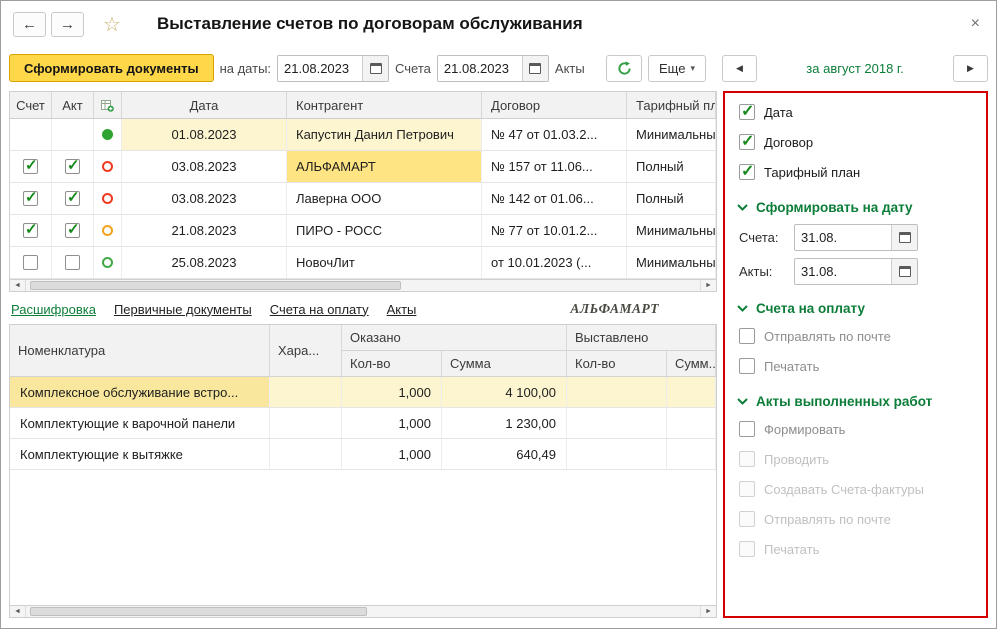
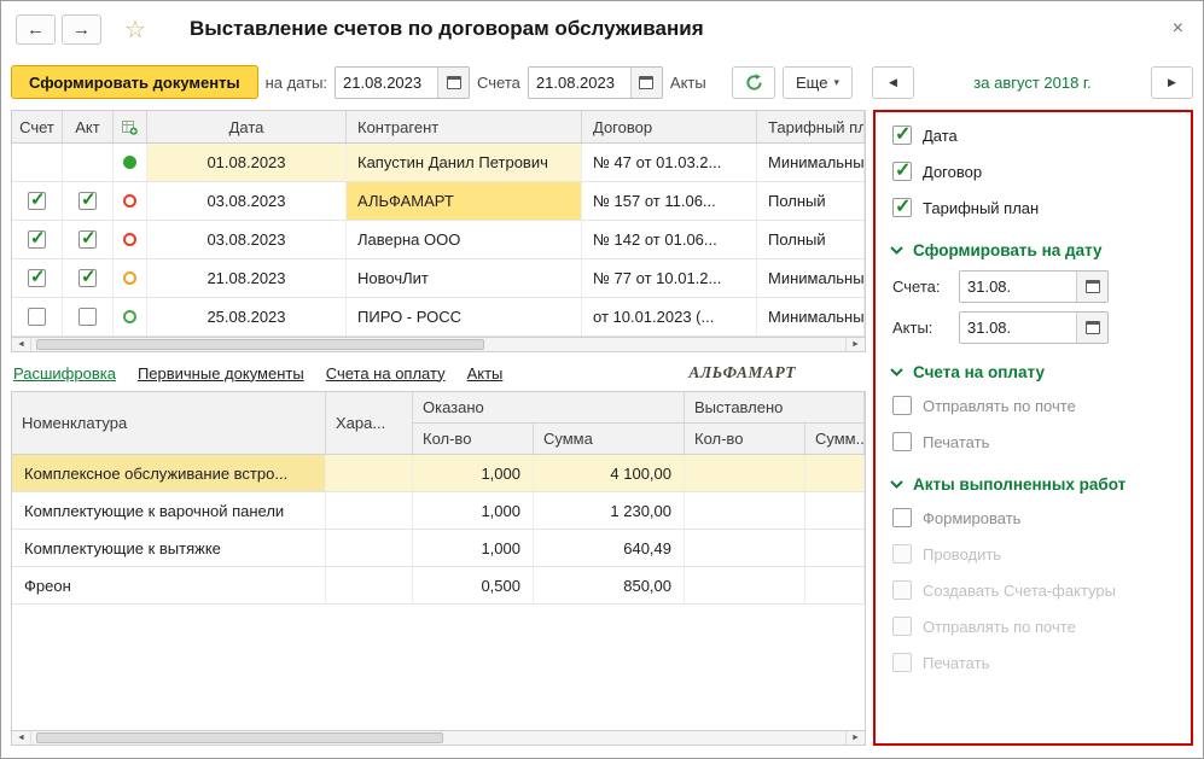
  ←
  →
  ☆
  Выставление счетов по договорам обслуживания
  ×
  Сформировать документы
  на даты:
  21.08.2023
  Счета
  21.08.2023
  Акты
  Еще
  ▾
  ◀
  за август 2018 г.
  ▶
  Счет
  Акт
  Дата
  Контрагент
  Договор
  Тарифный пл
  01.08.2023
  Капустин Данил Петрович
  № 47 от 01.03.2...
  Минимальны
  03.08.2023
  АЛЬФАМАРТ
  № 157 от 11.06...
  Полный
  03.08.2023
  Лаверна ООО
  № 142 от 01.06...
  Полный
  21.08.2023
- ПИРО - РОСС
+ НовочЛит
  № 77 от 10.01.2...
  Минимальны
  25.08.2023
- НовочЛит
+ ПИРО - РОСС
  от 10.01.2023 (...
  Минимальны
  Расшифровка
  Первичные документы
  Счета на оплату
  Акты
  АЛЬФАМАРТ
  Номенклатура
  Хара...
  Оказано
  Выставлено
  Кол-во
  Сумма
  Кол-во
  Сумм..
  Комплексное обслуживание встро...
  1,000
  4 100,00
  Комплектующие к варочной панели
  1,000
  1 230,00
  Комплектующие к вытяжке
  1,000
  640,49
+ Фреон
+ 0,500
+ 850,00
  Дата
  Договор
  Тарифный план
  Сформировать на дату
  Счета:
  31.08.
  Акты:
  31.08.
  Счета на оплату
  Отправлять по почте
  Печатать
  Акты выполненных работ
  Формировать
  Проводить
  Создавать Счета-фактуры
  Отправлять по почте
  Печатать
